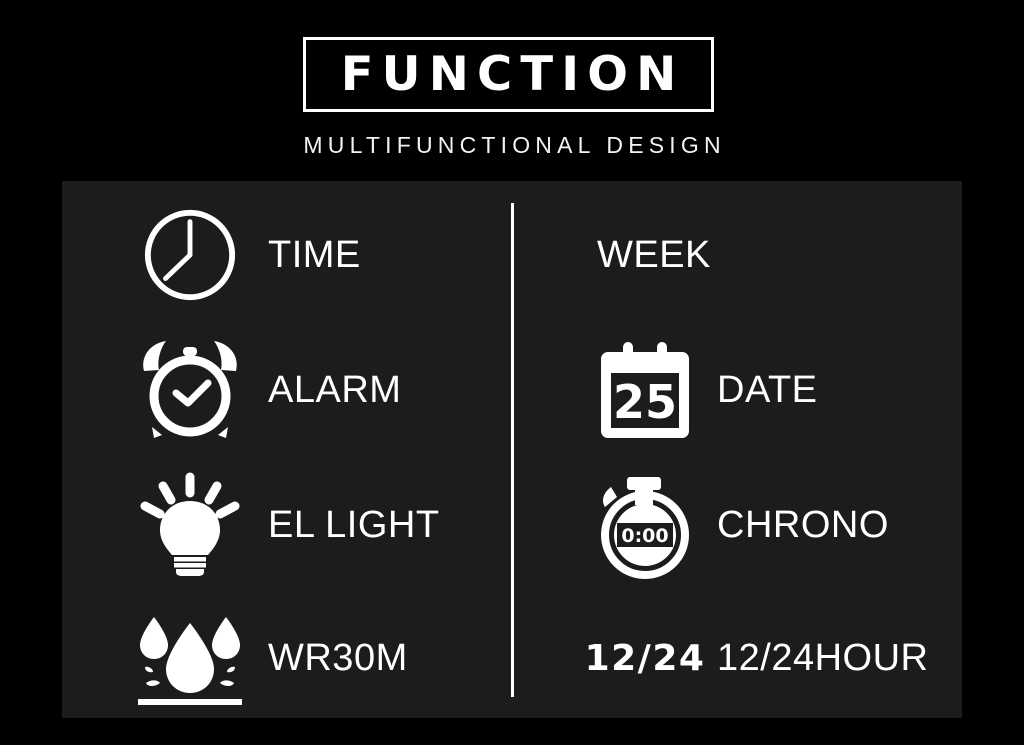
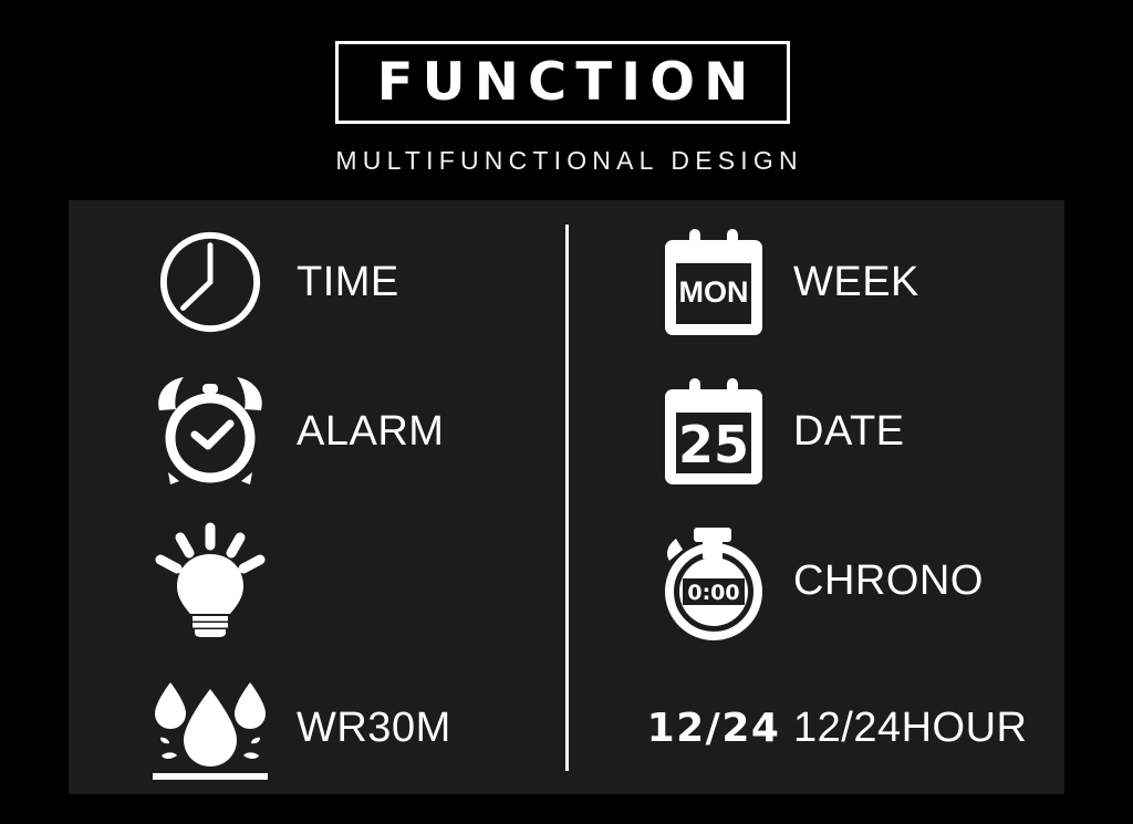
  FUNCTION
  MULTIFUNCTIONAL DESIGN
  TIME
  ALARM
- EL LIGHT
  WR30M
+ MON
  WEEK
  25
  DATE
  0:00
  CHRONO
  12/24
  12/24HOUR
